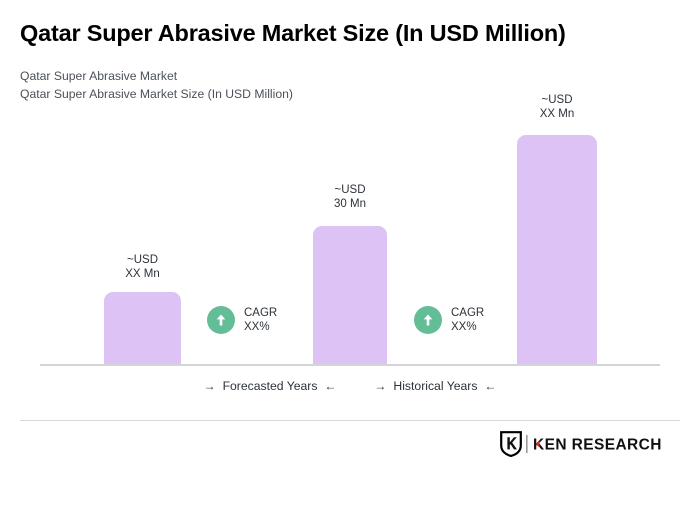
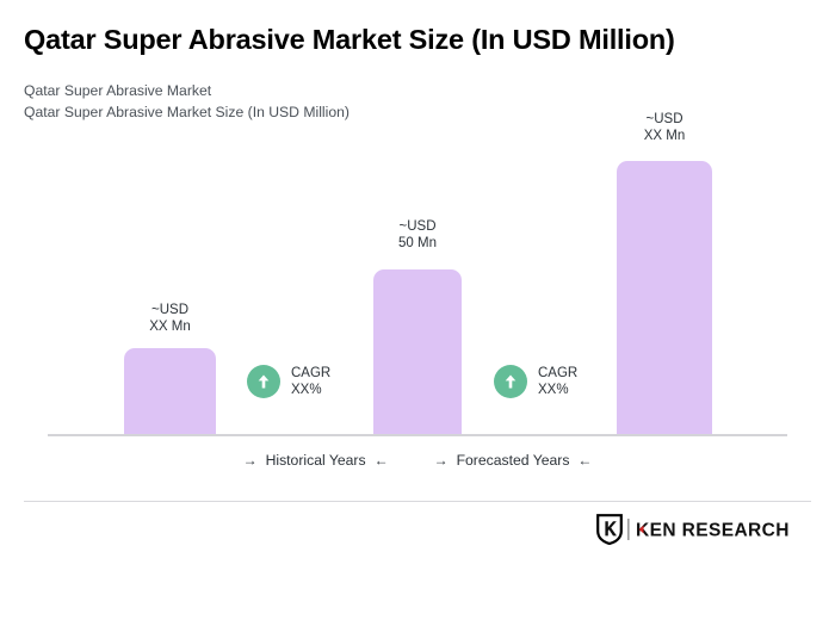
  Qatar Super Abrasive Market Size (In USD Million)
  Qatar Super Abrasive Market
  Qatar Super Abrasive Market Size (In USD Million)
  ~USD
  XX Mn
  ~USD
- 30 Mn
+ 50 Mn
  ~USD
  XX Mn
  CAGR
  XX%
  CAGR
  XX%
  →
- Forecasted Years
+ Historical Years
  ←
  →
- Historical Years
+ Forecasted Years
  ←
  EN RESEARCH
